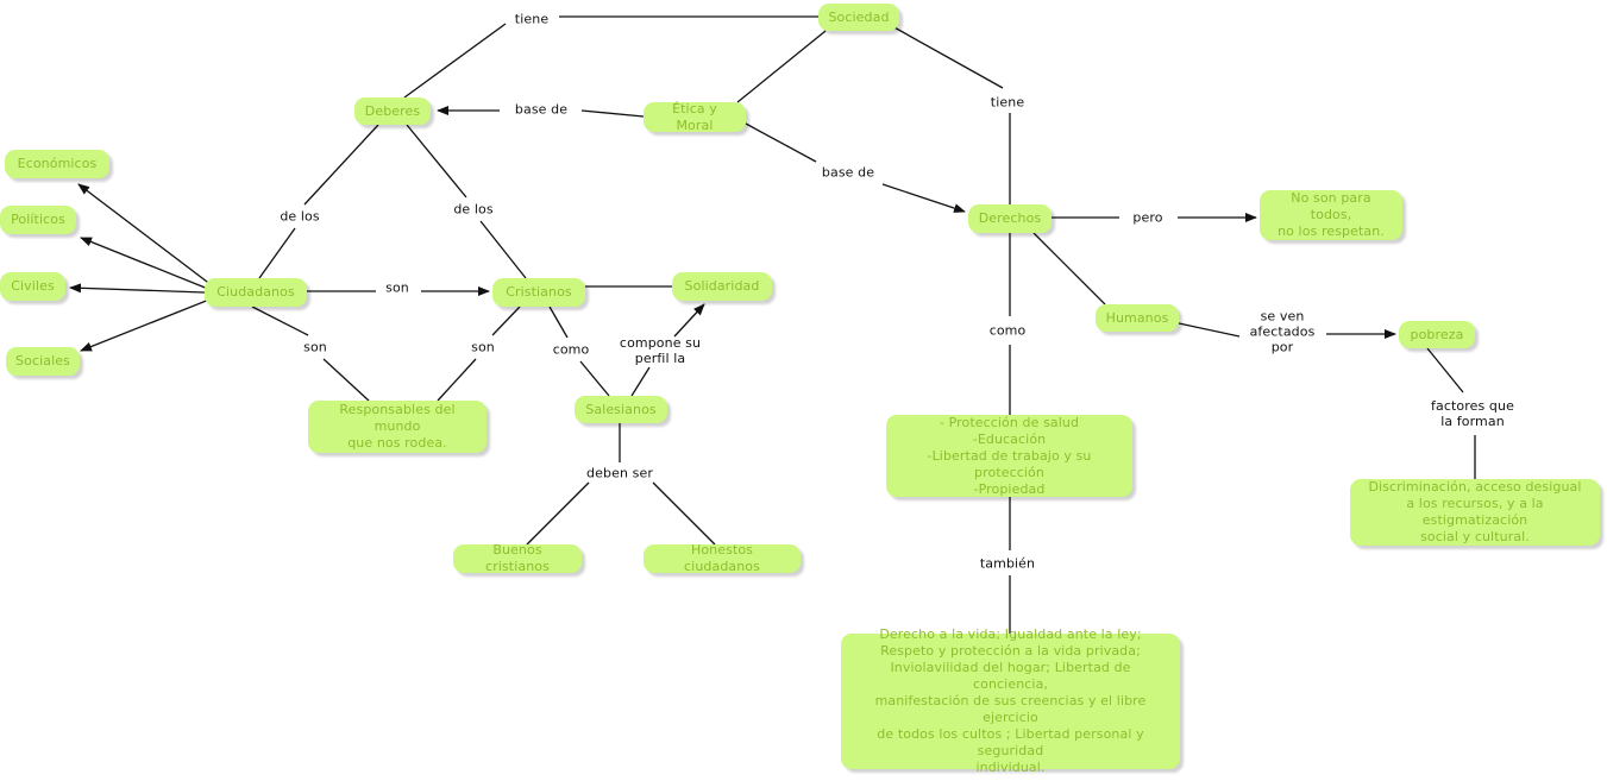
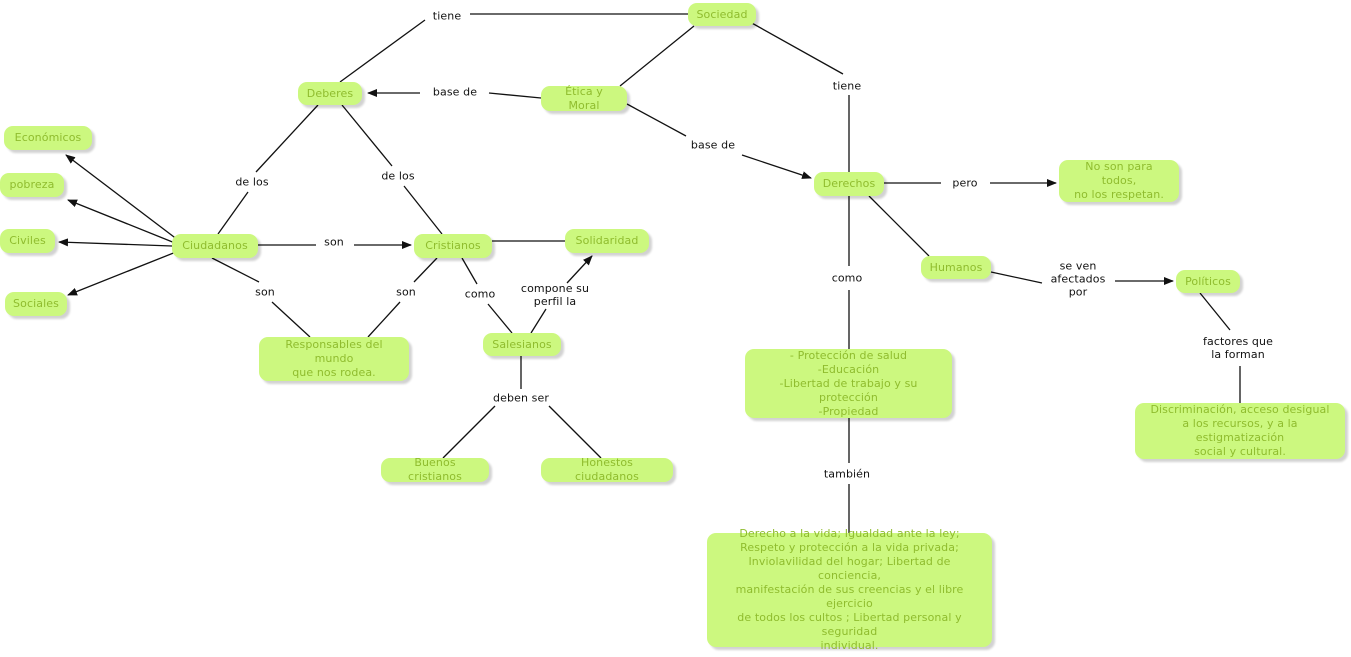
  Sociedad
  Deberes
  Ética y Moral
  Económicos
- Políticos
+ pobreza
  Derechos
  No son para todos,
  no los respetan.
  Civiles
  Ciudadanos
  Cristianos
  Solidaridad
  Humanos
- pobreza
+ Políticos
  Sociales
  Salesianos
  Responsables del mundo
  que nos rodea.
  - Protección de salud
  -Educación
  -Libertad de trabajo y su protección
  -Propiedad
  Discriminación, acceso desigual
  a los recursos, y a la estigmatización
  social y cultural.
  Buenos cristianos
  Honestos ciudadanos
  Derecho a la vida; Igualdad ante la ley;
  Respeto y protección a la vida privada;
  Inviolavilidad del hogar; Libertad de conciencia,
  manifestación de sus creencias y el libre ejercicio
  de todos los cultos ; Libertad personal y seguridad
  individual.
  tiene
  base de
  tiene
  base de
  de los
  de los
  pero
  son
  se ven
  afectados
  por
  como
  son
  son
  como
  compone su
  perfil la
  factores que
  la forman
  deben ser
  también
